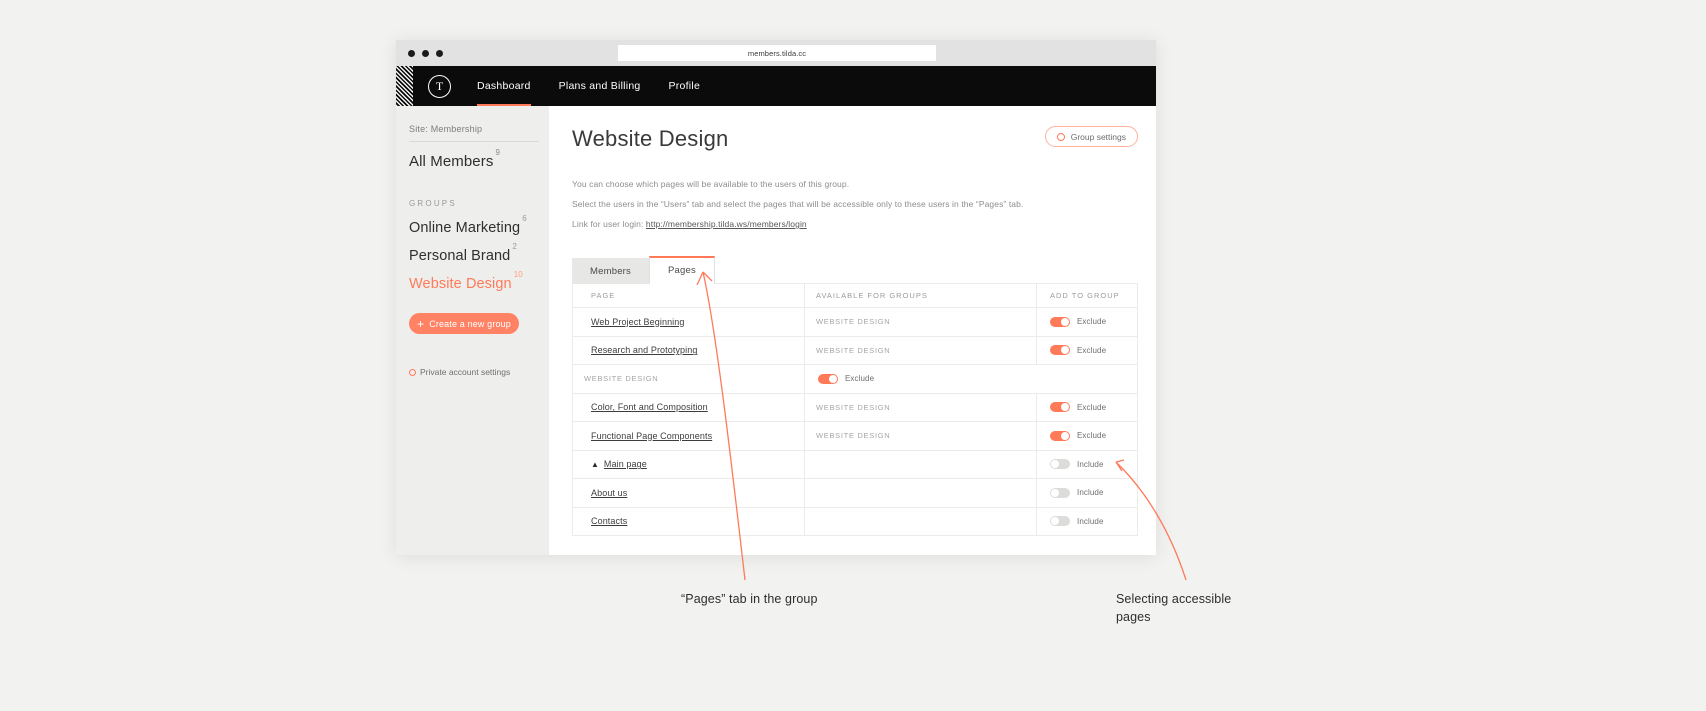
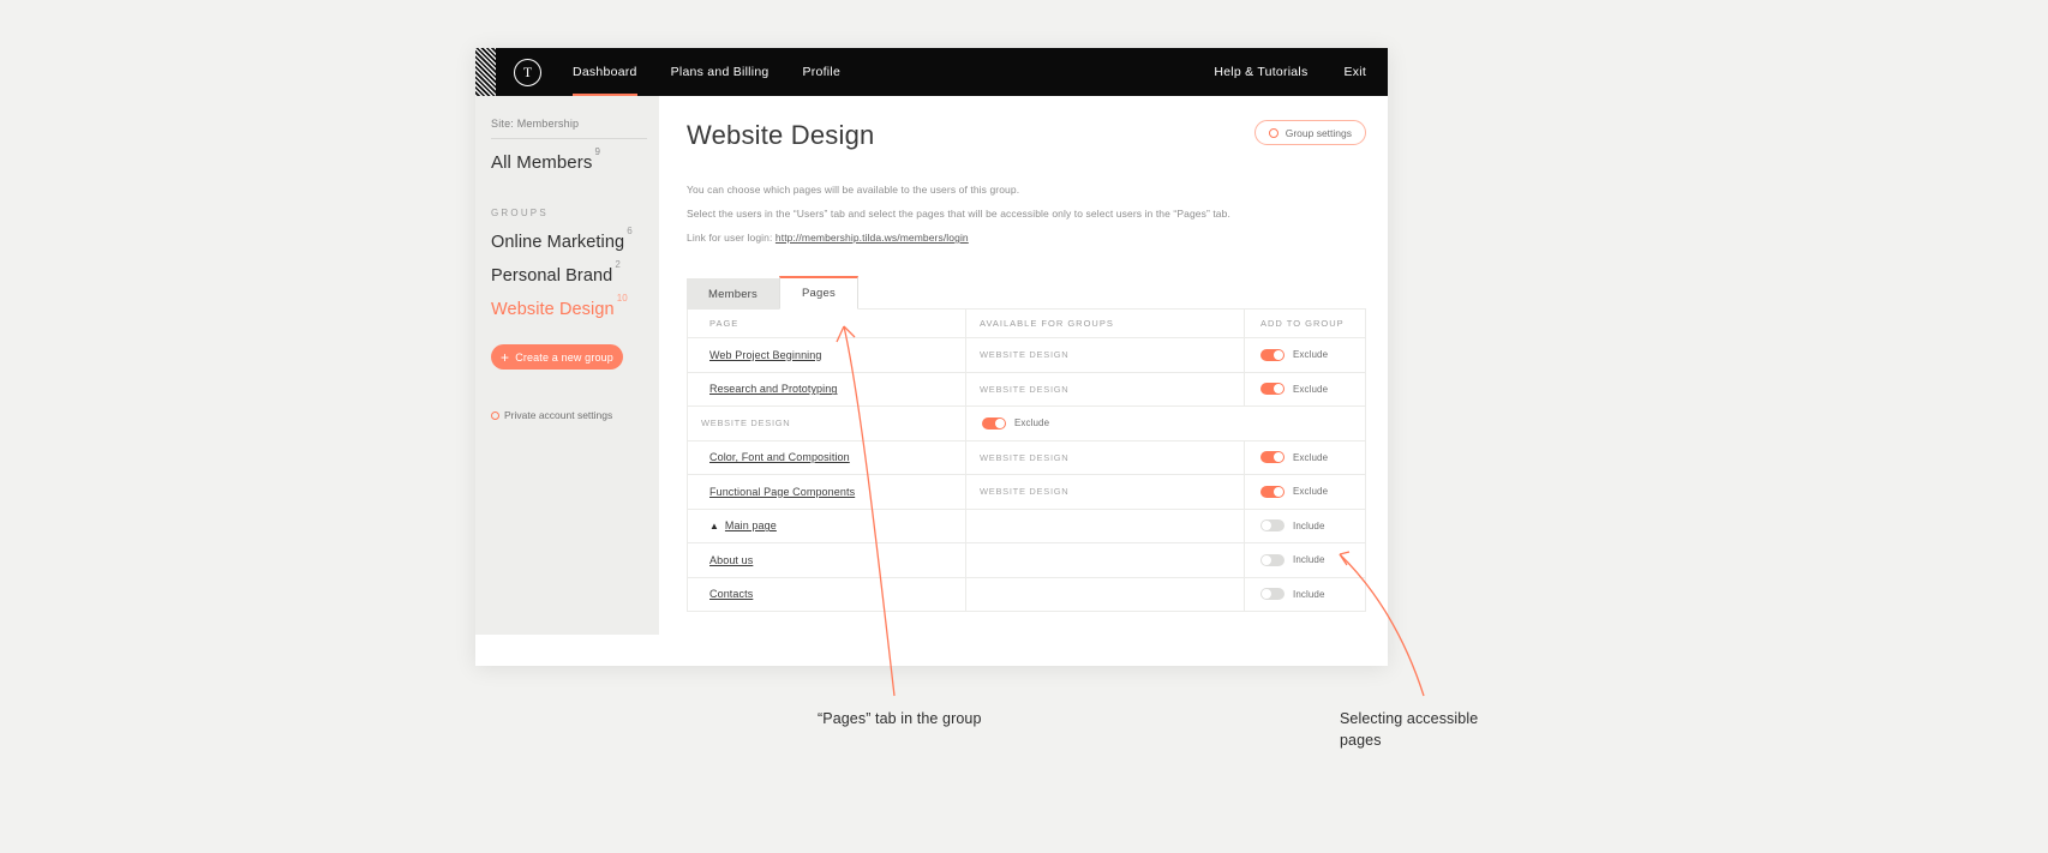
- members.tilda.cc
  T
  Dashboard
  Plans and Billing
  Profile
+ Help & Tutorials
+ Exit
  Site: Membership
  All Members9
  GROUPS
  Online Marketing6
  Personal Brand2
  Website Design10
  +
  Create a new group
  Private account settings
  Website Design
  Group settings
  You can choose which pages will be available to the users of this group.
- Select the users in the “Users” tab and select the pages that will be accessible only to these users in the “Pages” tab.
+ Select the users in the “Users” tab and select the pages that will be accessible only to select users in the “Pages” tab.
  Link for user login: http://membership.tilda.ws/members/login
  Members
  Pages
  PAGE
  AVAILABLE FOR GROUPS
  ADD TO GROUP
  Web Project Beginning
  WEBSITE DESIGN
  Exclude
  Research and Prototyping
  WEBSITE DESIGN
  Exclude
  WEBSITE DESIGN
  Exclude
  Color, Font and Composition
  WEBSITE DESIGN
  Exclude
  Functional Page Components
  WEBSITE DESIGN
  Exclude
  ▲
  Main page
  Include
  About us
  Include
  Contacts
  Include
  “Pages” tab in the group
  Selecting accessible pages
